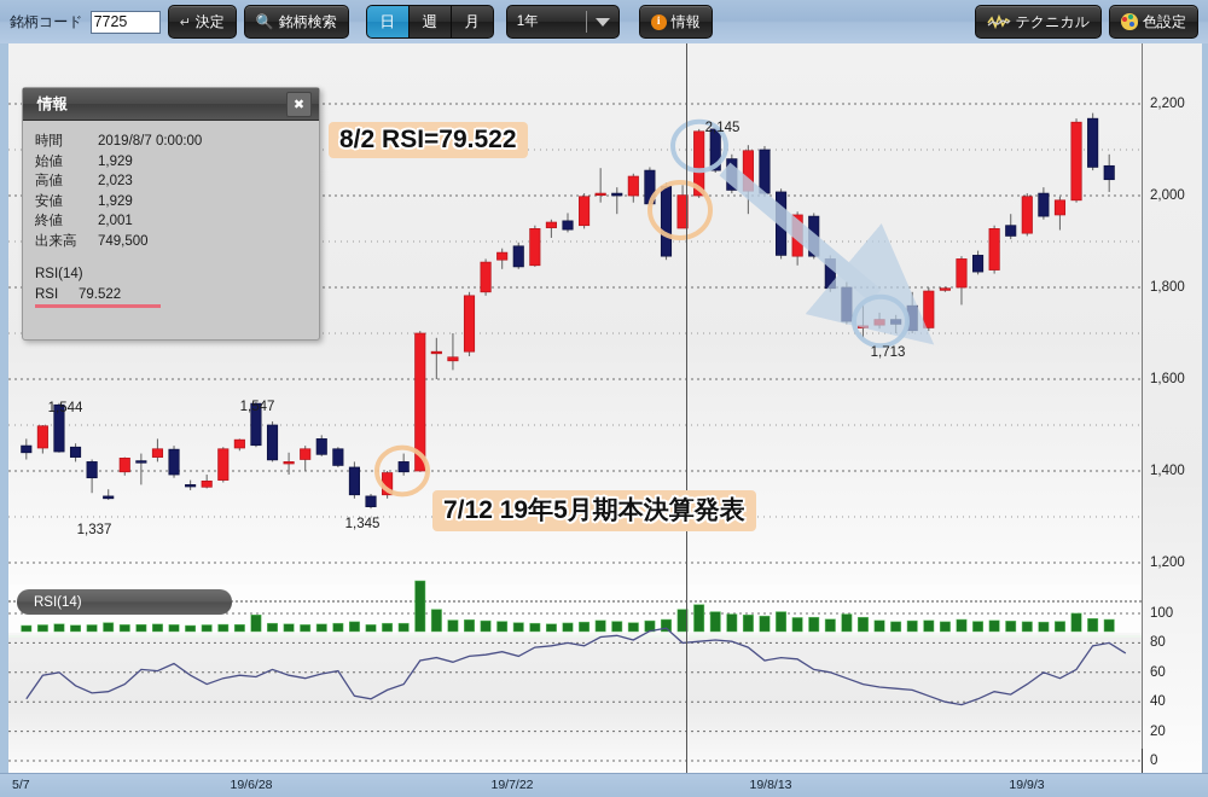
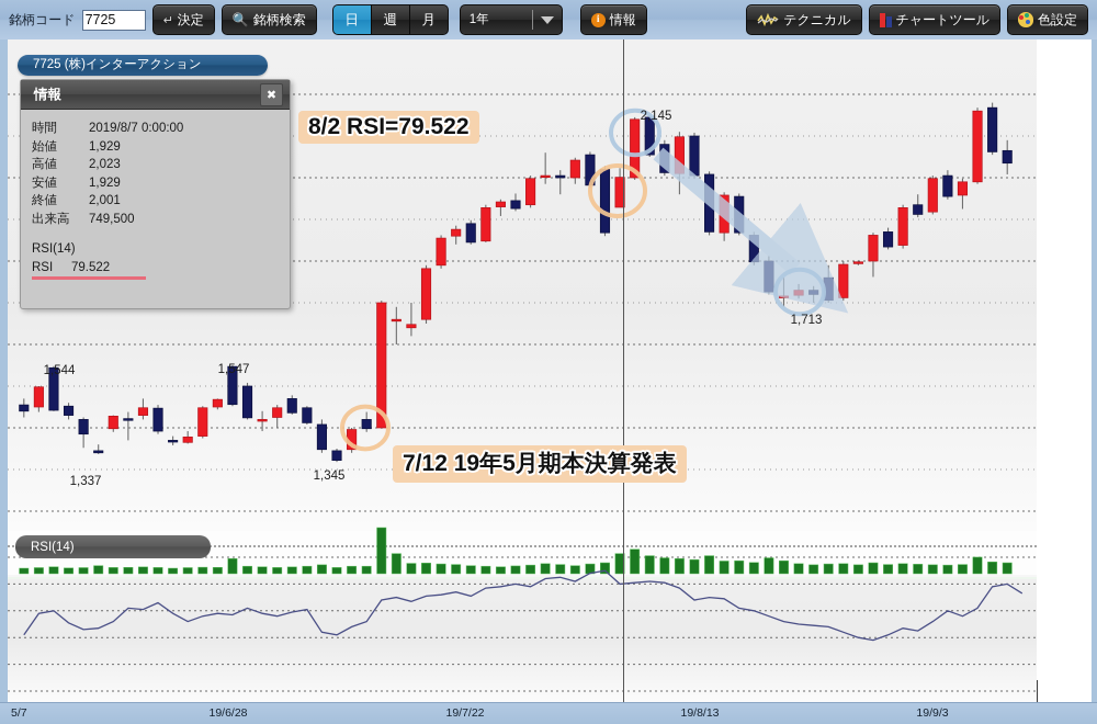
  銘柄コード
  7725
  ↵
  決定
  🔍
  銘柄検索
  日
  週
  月
  1年
  i
  情報
  テクニカル
+ チャートツール
  色設定
- 2,200
- 2,000
- 1,800
- 1,600
- 1,400
- 1,200
- 100
- 80
- 60
- 40
- 20
- 0
  5/7
  19/6/28
  19/7/22
  19/8/13
  19/9/3
  1,544
  1,337
  1,547
  1,345
  2,145
  1,713
  RSI(14)
+ 7725 (株)インターアクション
  情報
  ✖
  時間
  2019/8/7 0:00:00
  始値
  1,929
  高値
  2,023
  安値
  1,929
  終値
  2,001
  出来高
  749,500
  RSI(14)
  RSI
  79.522
  8/2 RSI=79.522
  7/12 19年5月期本決算発表
